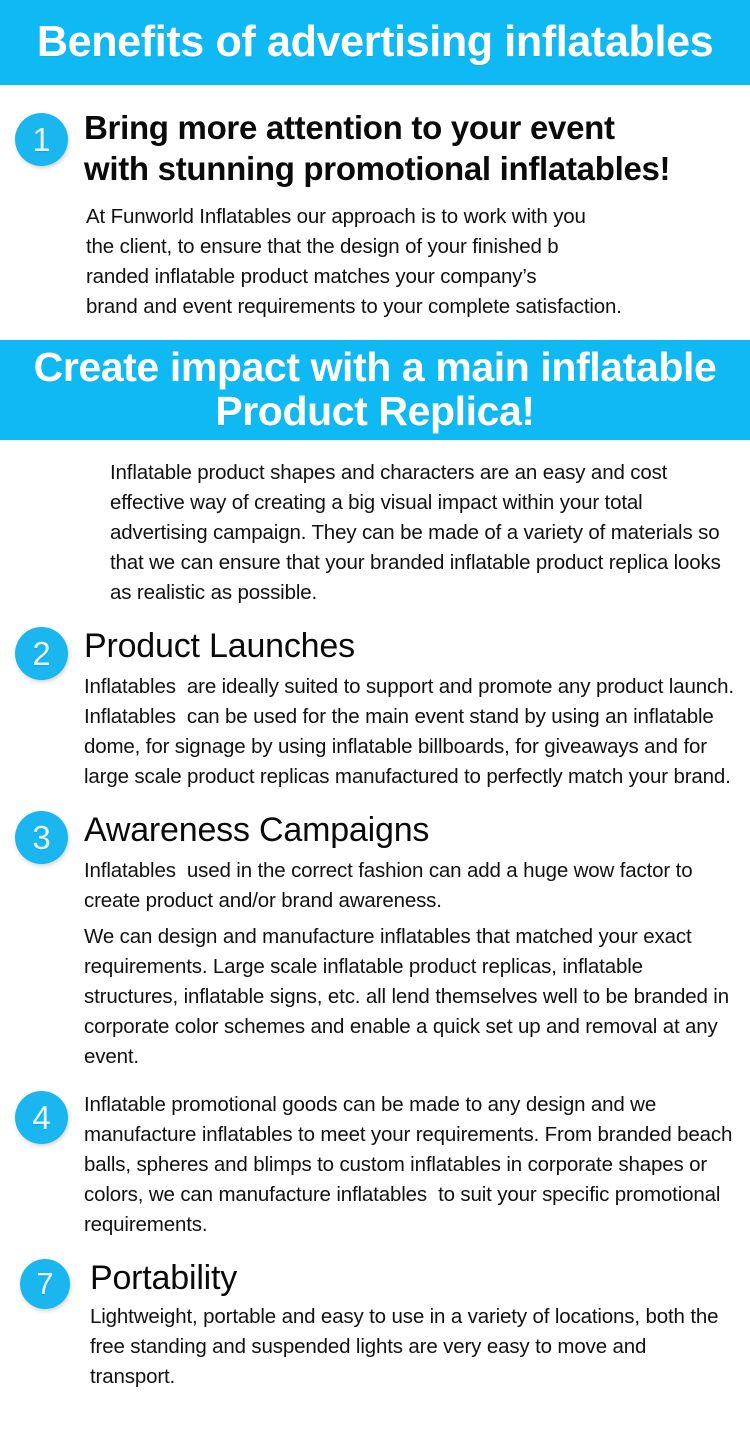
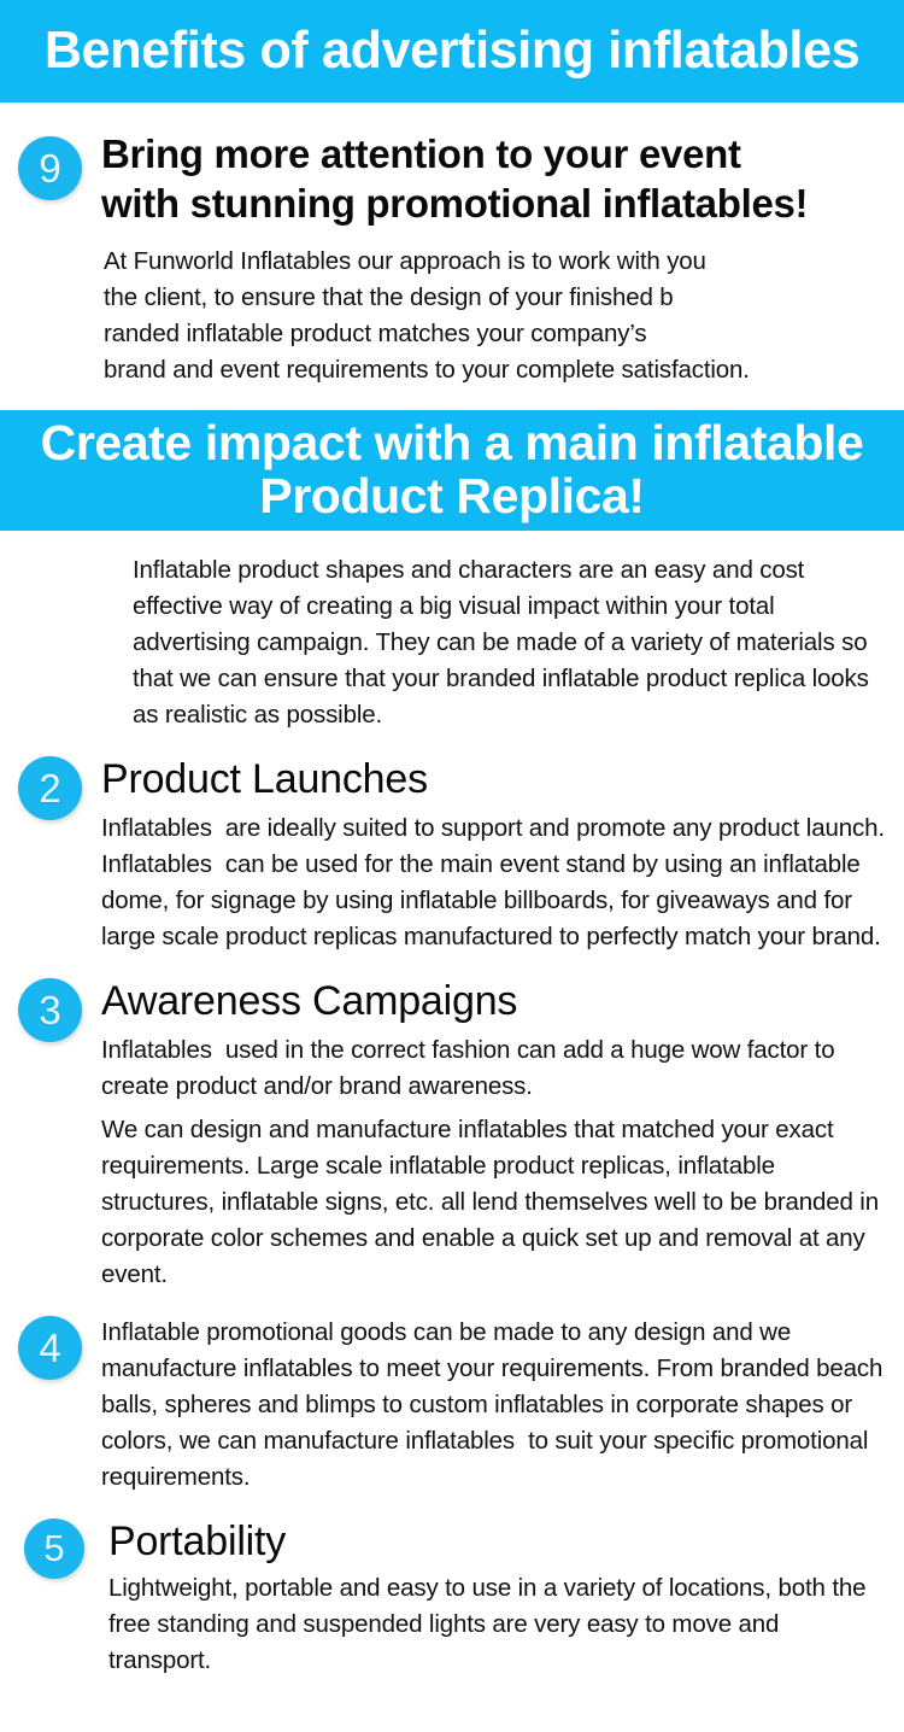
  Benefits of advertising inflatables
- 1
+ 9
  Bring more attention to your event
  with stunning promotional inflatables!
  At Funworld Inflatables our approach is to work with you
  the client, to ensure that the design of your finished b
  randed inflatable product matches your company’s
  brand and event requirements to your complete satisfaction.
  Create impact with a main inflatable
  Product Replica!
  Inflatable product shapes and characters are an easy and cost effective way of creating a big visual impact within your total advertising campaign. They can be made of a variety of materials so that we can ensure that your branded inflatable product replica looks as realistic as possible.
  2
  Product Launches
  Inflatables are ideally suited to support and promote any product launch. Inflatables can be used for the main event stand by using an inflatable dome, for signage by using inflatable billboards, for giveaways and for large scale product replicas manufactured to perfectly match your brand.
  3
  Awareness Campaigns
  Inflatables used in the correct fashion can add a huge wow factor to create product and/or brand awareness.
  We can design and manufacture inflatables that matched your exact requirements. Large scale inflatable product replicas, inflatable structures, inflatable signs, etc. all lend themselves well to be branded in corporate color schemes and enable a quick set up and removal at any event.
  4
  Inflatable promotional goods can be made to any design and we manufacture inflatables to meet your requirements. From branded beach balls, spheres and blimps to custom inflatables in corporate shapes or colors, we can manufacture inflatables to suit your specific promotional requirements.
- 7
+ 5
  Portability
  Lightweight, portable and easy to use in a variety of locations, both the free standing and suspended lights are very easy to move and transport.
